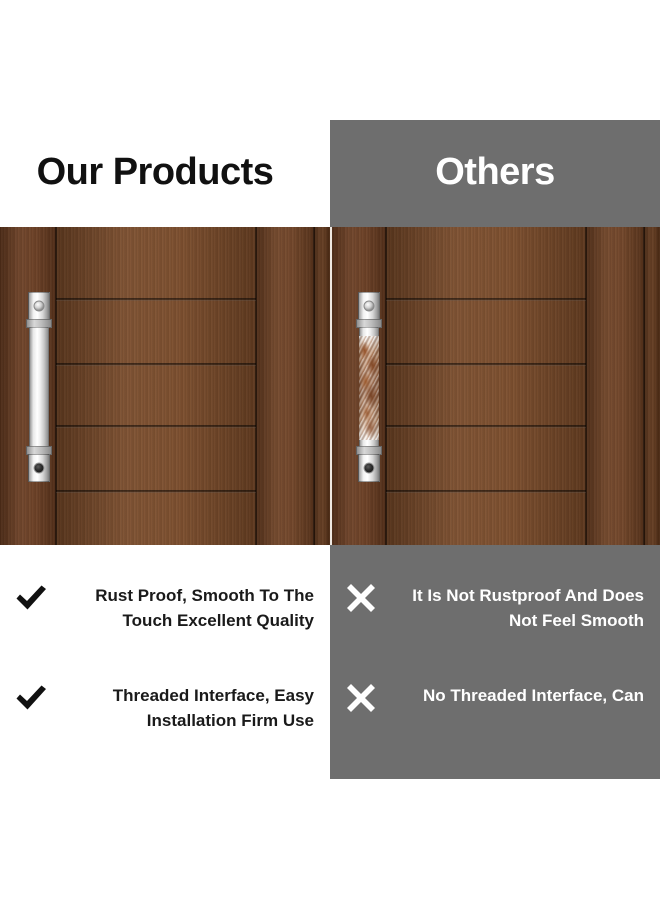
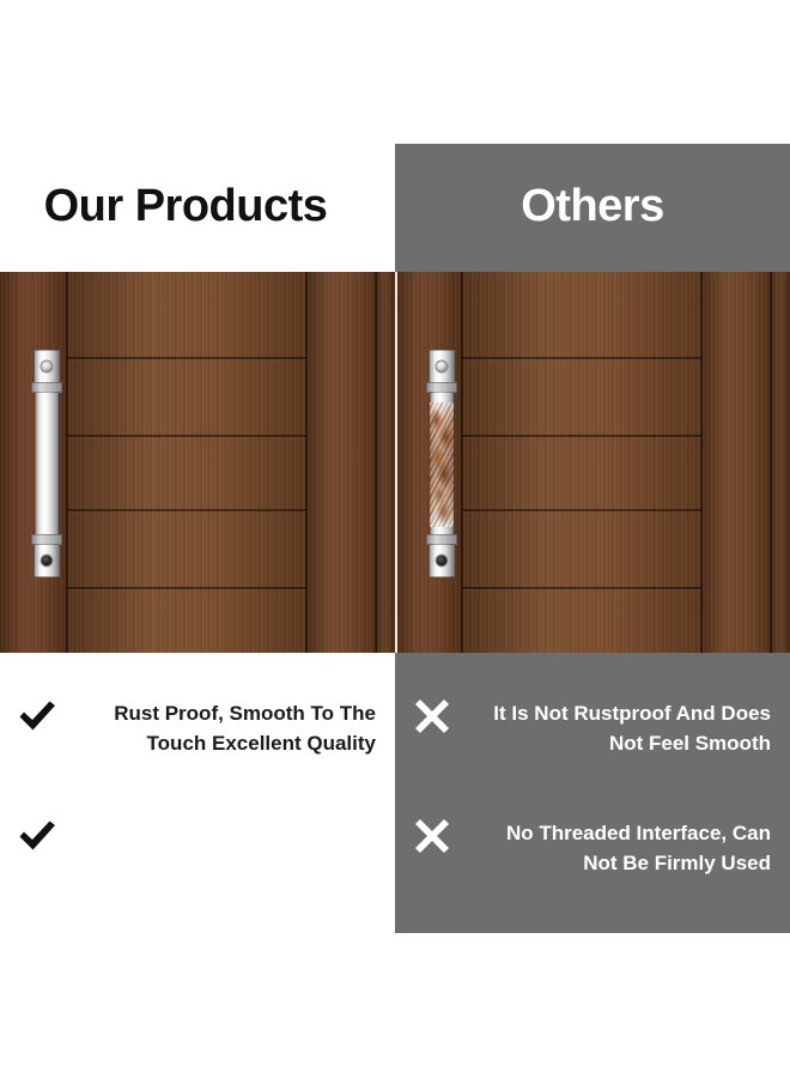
  Our Products
  Others
  Rust Proof, Smooth To The
  Touch Excellent Quality
- Threaded Interface, Easy
- Installation Firm Use
  It Is Not Rustproof And Does
  Not Feel Smooth
  No Threaded Interface, Can
+ Not Be Firmly Used
